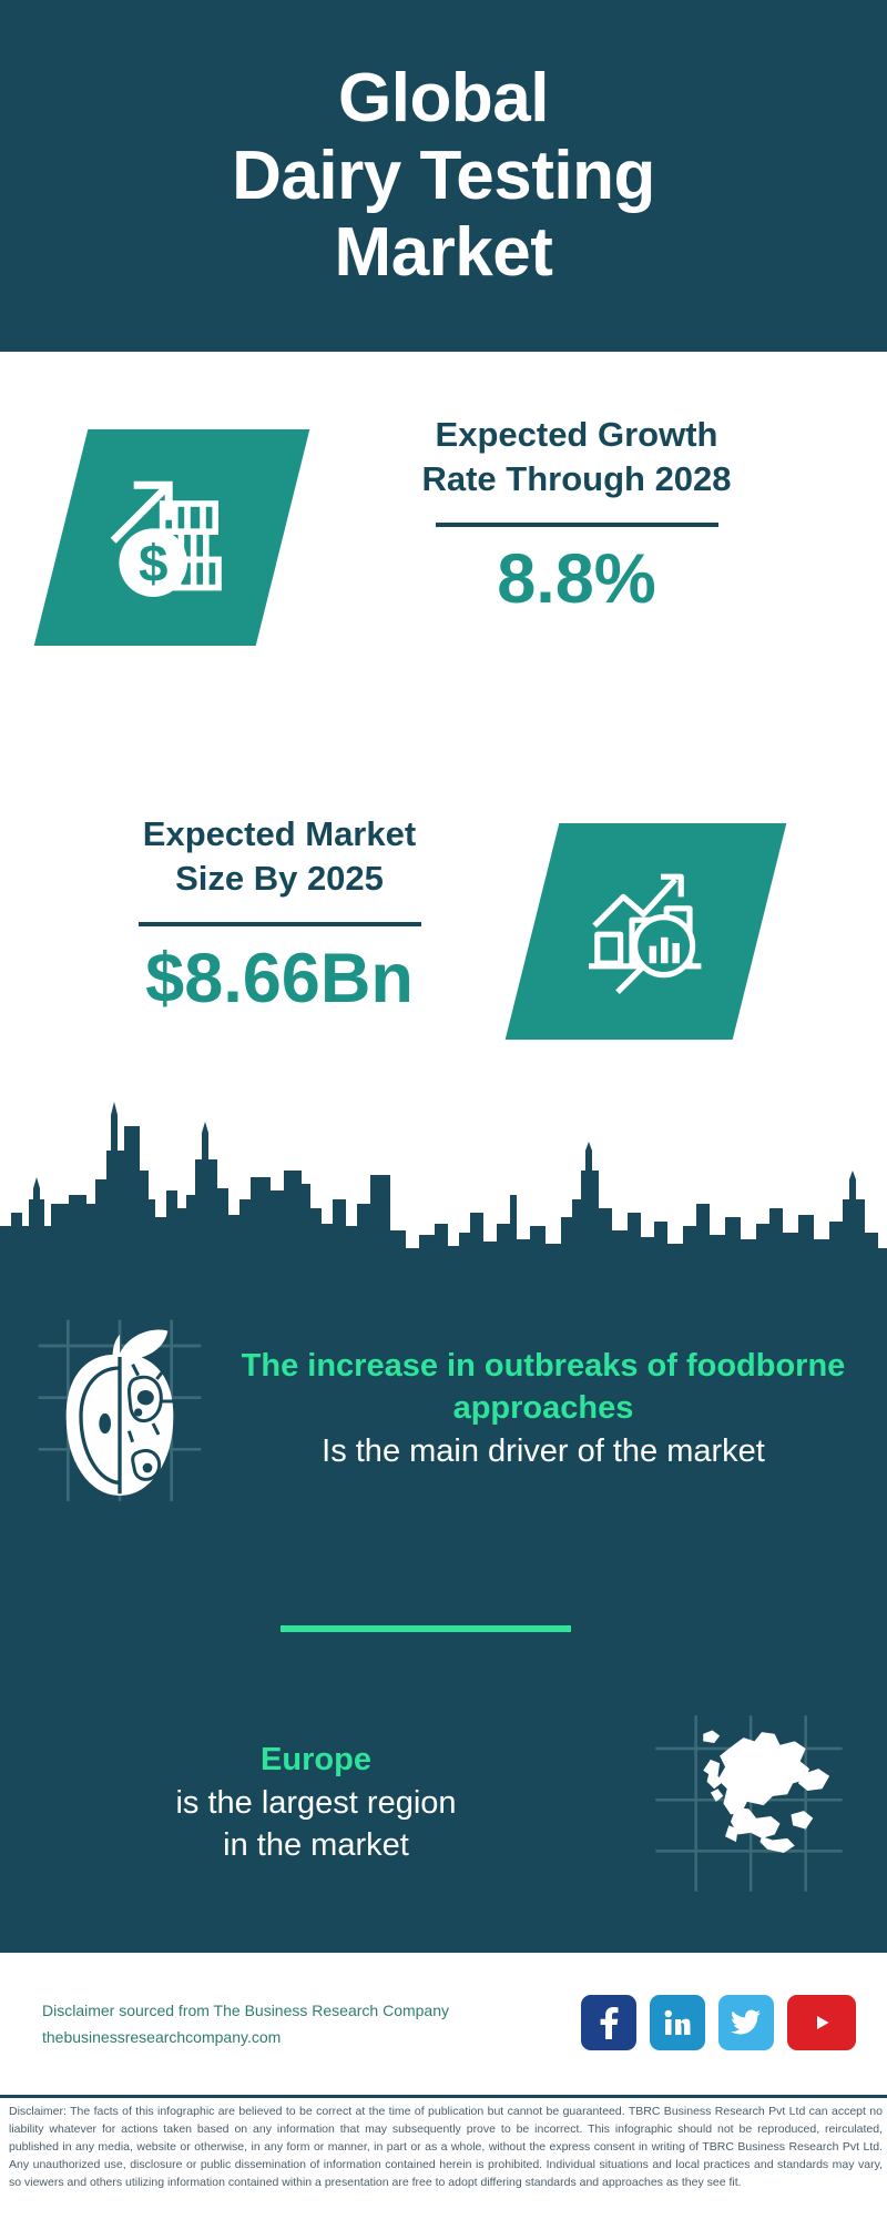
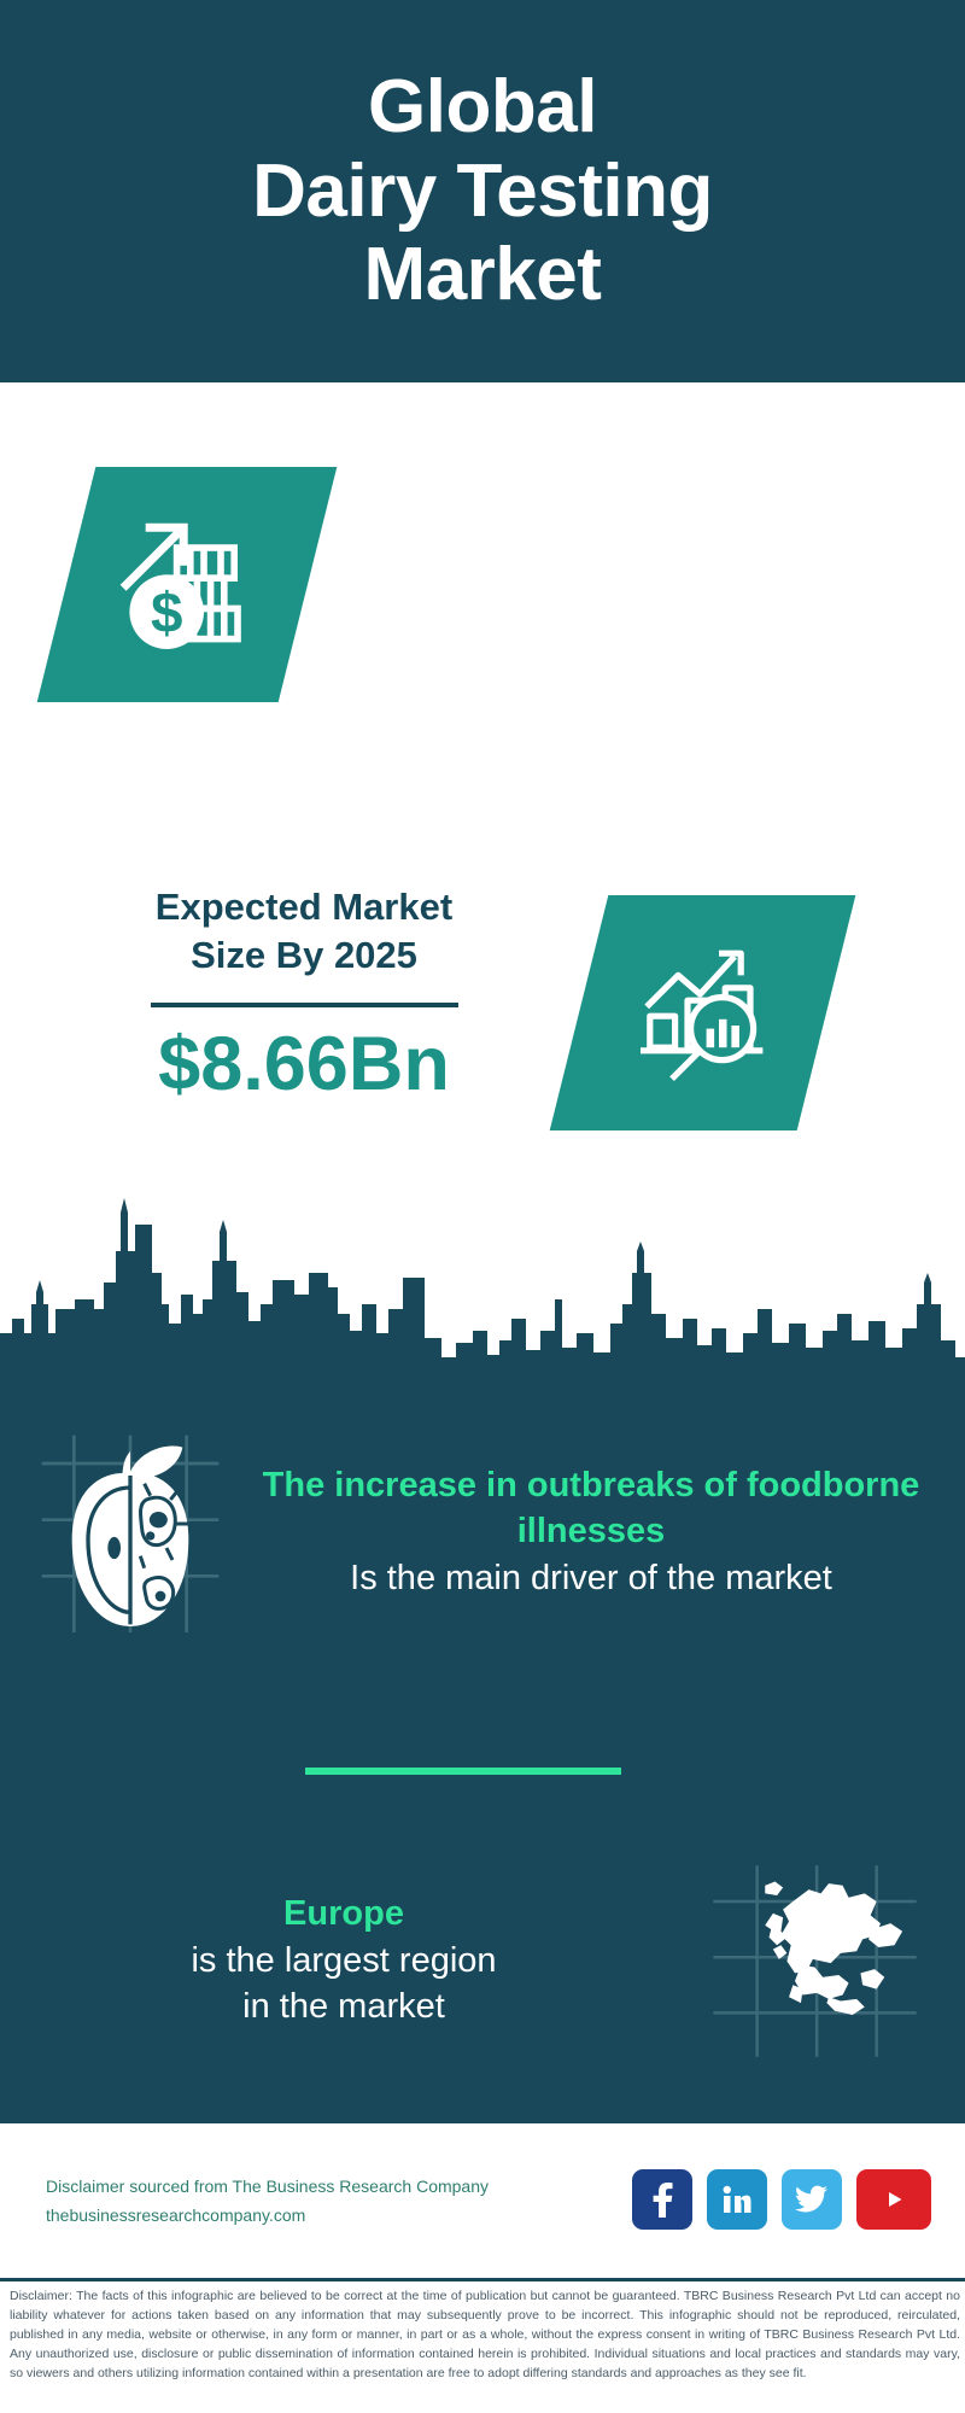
  Global
  Dairy Testing
  Market
- Expected Growth
- Rate Through 2028
- 8.8%
  Expected Market
  Size By 2025
  $8.66Bn
- The increase in outbreaks of foodborne approaches
+ The increase in outbreaks of foodborne illnesses
  Is the main driver of the market
  Europe
  is the largest region
  in the market
  Disclaimer sourced from The Business Research Company
  thebusinessresearchcompany.com
  Disclaimer: The facts of this infographic are believed to be correct at the time of publication but cannot be guaranteed. TBRC Business Research Pvt Ltd can accept no liability whatever for actions taken based on any information that may subsequently prove to be incorrect. This infographic should not be reproduced, reirculated, published in any media, website or otherwise, in any form or manner, in part or as a whole, without the express consent in writing of TBRC Business Research Pvt Ltd. Any unauthorized use, disclosure or public dissemination of information contained herein is prohibited. Individual situations and local practices and standards may vary, so viewers and others utilizing information contained within a presentation are free to adopt differing standards and approaches as they see fit.
